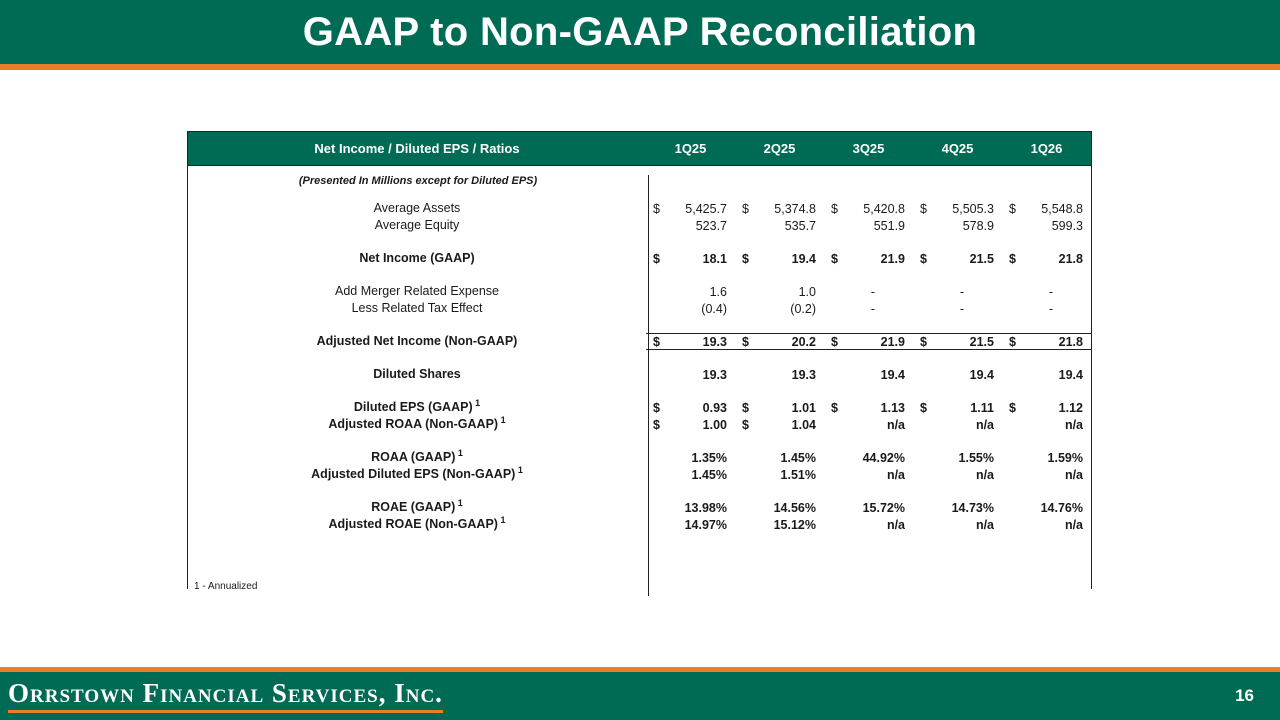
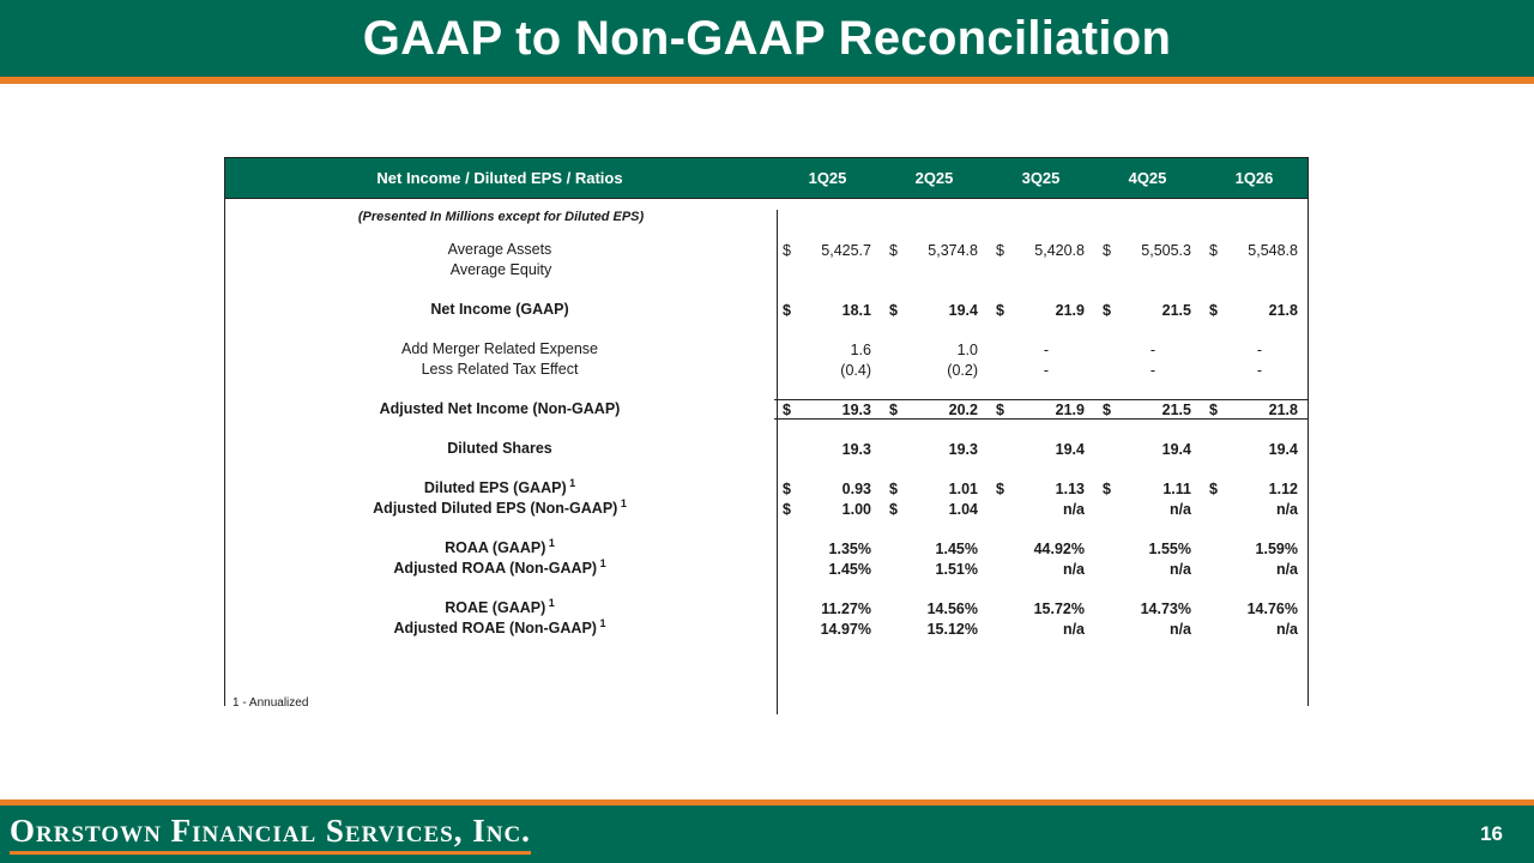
  GAAP to Non-GAAP Reconciliation
  Net Income / Diluted EPS / Ratios
  1Q25
  2Q25
  3Q25
  4Q25
  1Q26
  (Presented In Millions except for Diluted EPS)
  Average Assets
  $
  5,425.7
  $
  5,374.8
  $
  5,420.8
  $
  5,505.3
  $
  5,548.8
  Average Equity
- 523.7
- 535.7
- 551.9
- 578.9
- 599.3
  Net Income (GAAP)
  $
  18.1
  $
  19.4
  $
  21.9
  $
  21.5
  $
  21.8
  Add Merger Related Expense
  1.6
  1.0
  -
  -
  -
  Less Related Tax Effect
  (0.4)
  (0.2)
  -
  -
  -
  Adjusted Net Income (Non-GAAP)
  $
  19.3
  $
  20.2
  $
  21.9
  $
  21.5
  $
  21.8
  Diluted Shares
  19.3
  19.3
  19.4
  19.4
  19.4
  Diluted EPS (GAAP) 1
  $
  0.93
  $
  1.01
  $
  1.13
  $
  1.11
  $
  1.12
- Adjusted ROAA (Non-GAAP) 1
+ Adjusted Diluted EPS (Non-GAAP) 1
  $
  1.00
  $
  1.04
  n/a
  n/a
  n/a
  ROAA (GAAP) 1
  1.35%
  1.45%
  44.92%
  1.55%
  1.59%
- Adjusted Diluted EPS (Non-GAAP) 1
+ Adjusted ROAA (Non-GAAP) 1
  1.45%
  1.51%
  n/a
  n/a
  n/a
  ROAE (GAAP) 1
- 13.98%
+ 11.27%
  14.56%
  15.72%
  14.73%
  14.76%
  Adjusted ROAE (Non-GAAP) 1
  14.97%
  15.12%
  n/a
  n/a
  n/a
  1 - Annualized
  Orrstown Financial Services, Inc.
  16
